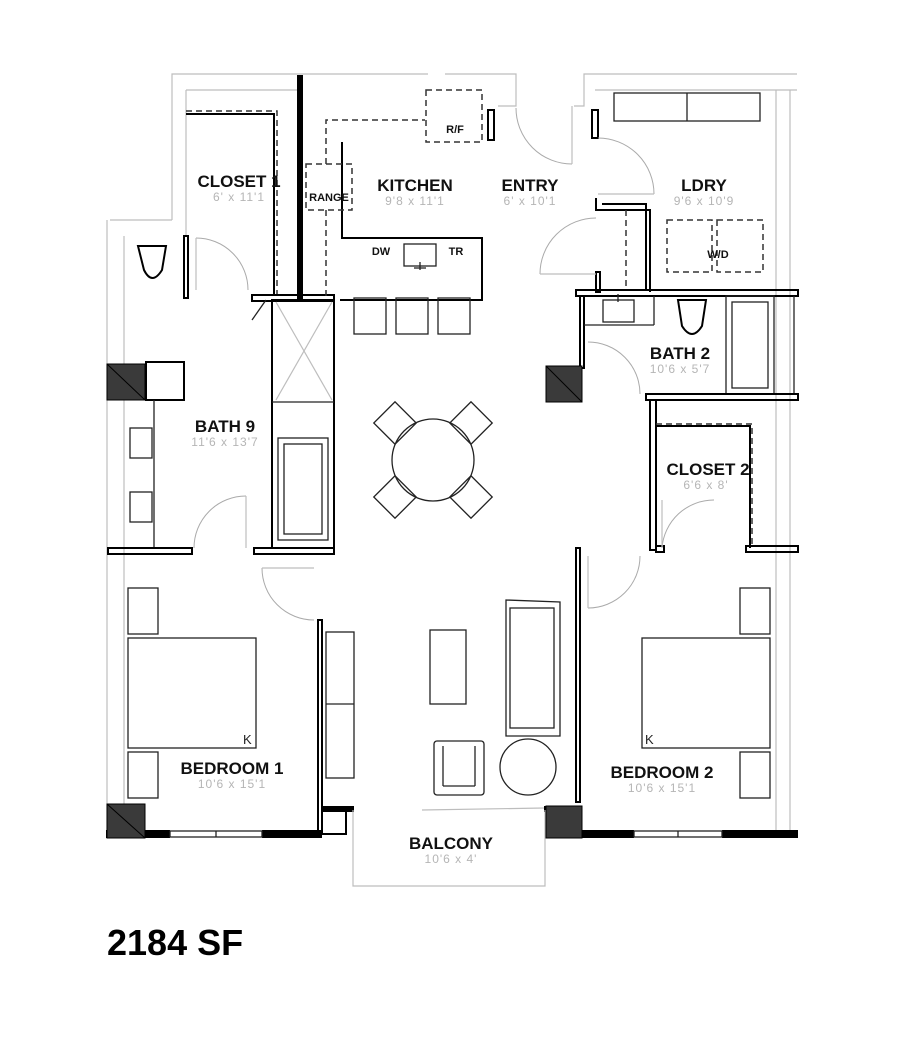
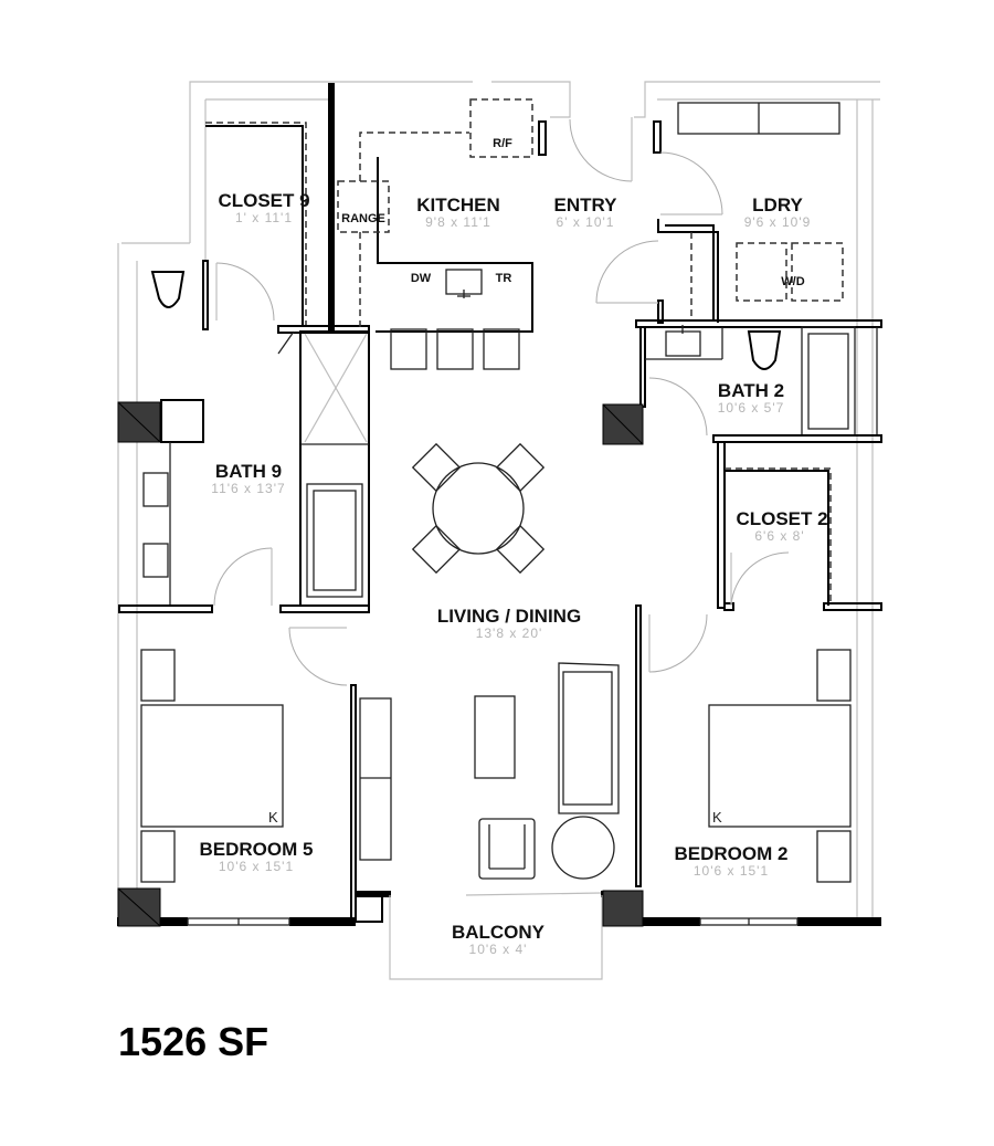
  K
  K
  RANGE
  R/F
  DW
  TR
  W/D
- CLOSET 1
+ CLOSET 9
- 6' x 11'1
+ 1' x 11'1
  KITCHEN
  9'8 x 11'1
  ENTRY
  6' x 10'1
  LDRY
  9'6 x 10'9
  BATH 9
  11'6 x 13'7
  BATH 2
  10'6 x 5'7
  CLOSET 2
  6'6 x 8'
+ LIVING / DINING
+ 13'8 x 20'
- BEDROOM 1
+ BEDROOM 5
  10'6 x 15'1
  BEDROOM 2
  10'6 x 15'1
  BALCONY
  10'6 x 4'
- 2184 SF
+ 1526 SF
